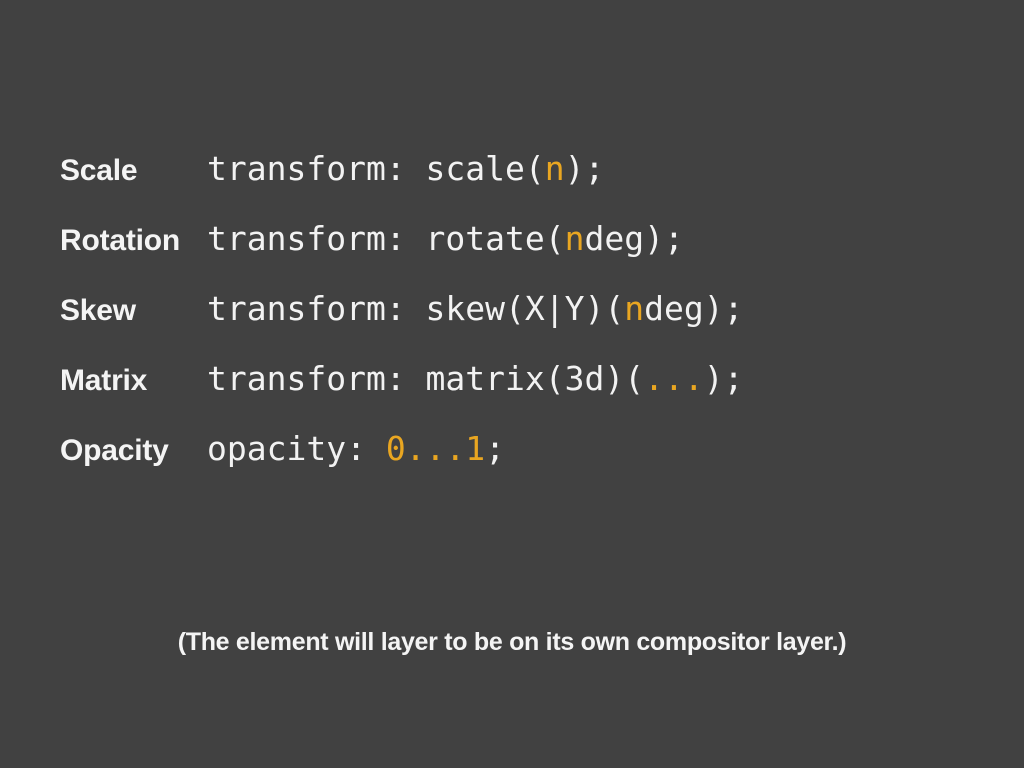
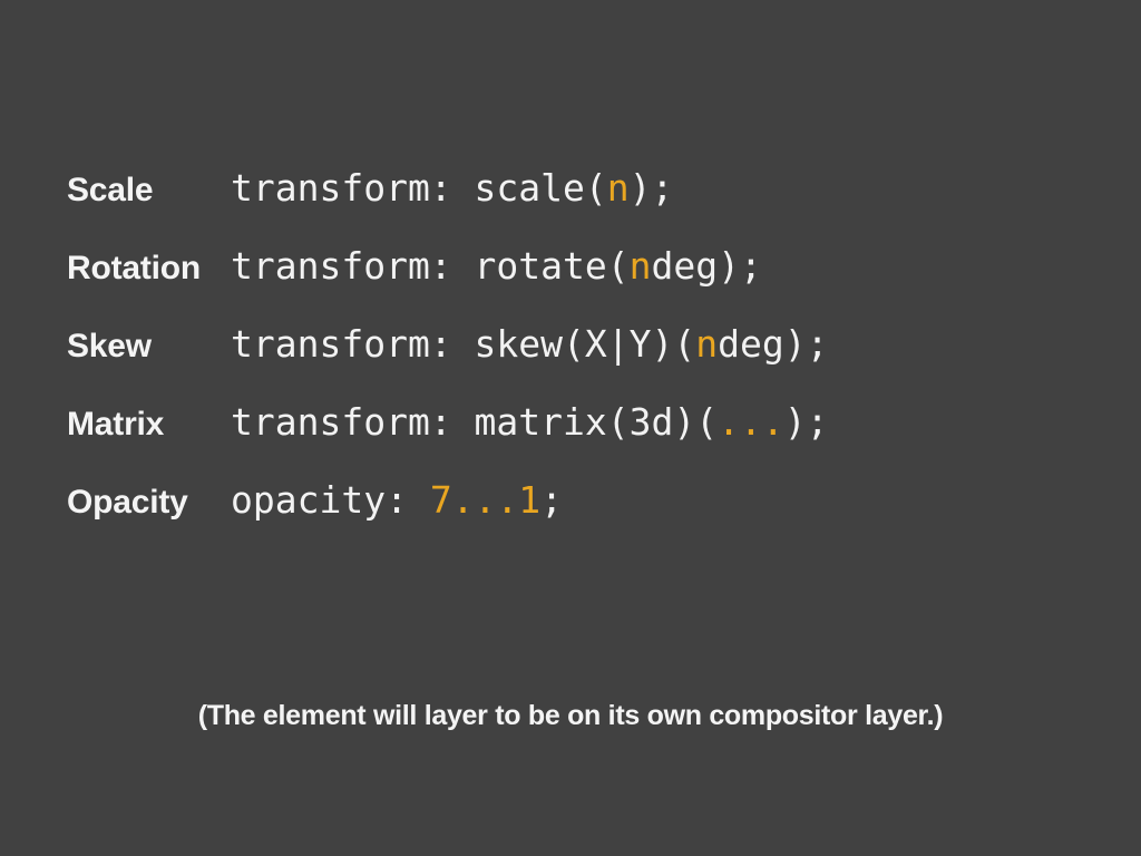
  Scale
  transform: scale(n);
  Rotation
  transform: rotate(ndeg);
  Skew
  transform: skew(X|Y)(ndeg);
  Matrix
  transform: matrix(3d)(...);
  Opacity
- opacity: 0...1;
+ opacity: 7...1;
  (The element will layer to be on its own compositor layer.)
